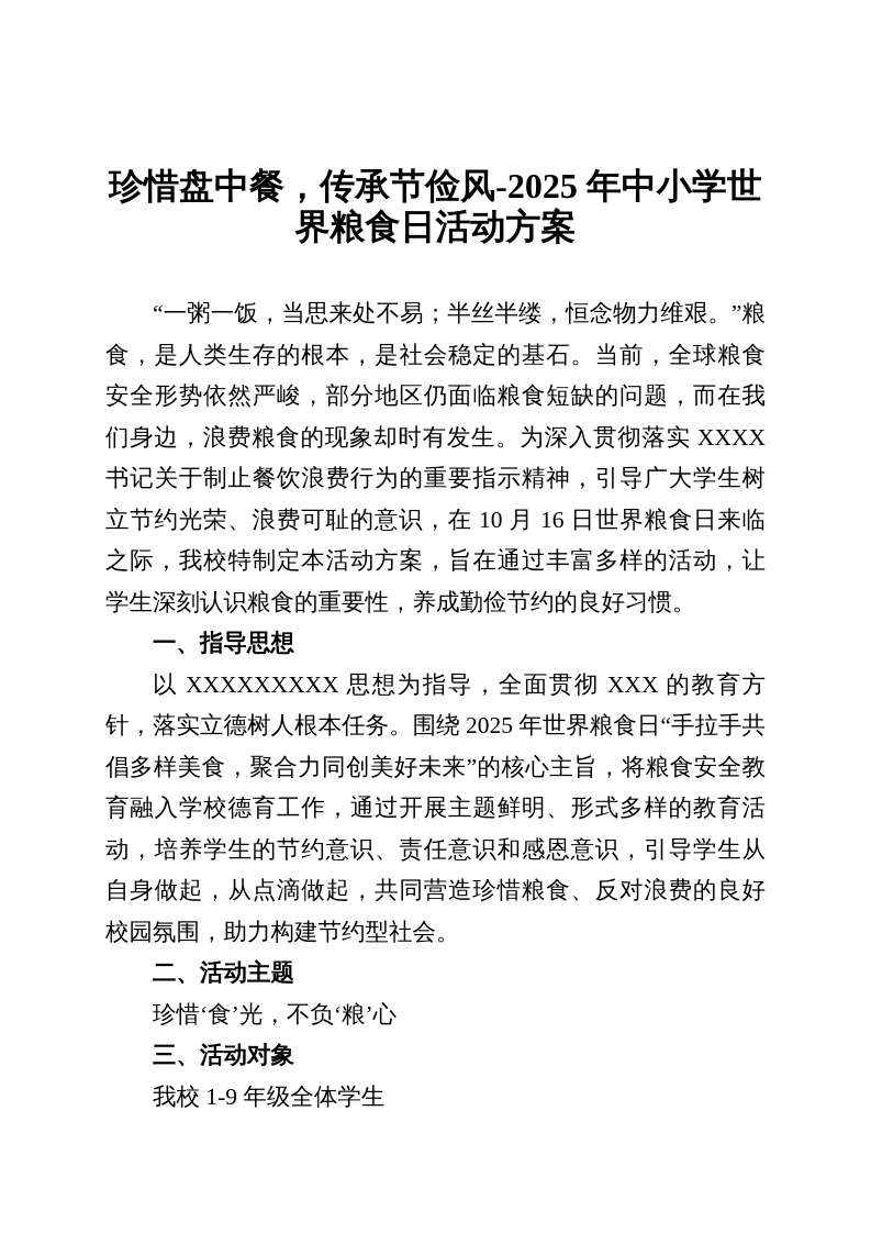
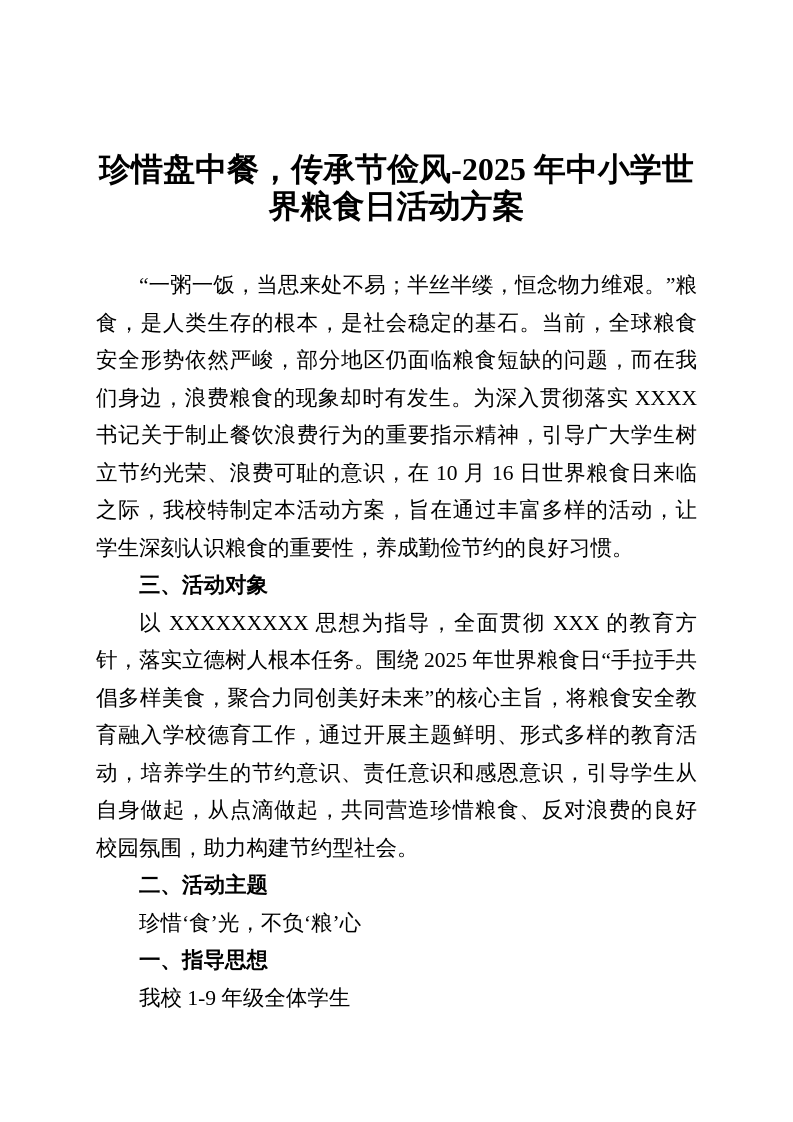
  珍惜盘中餐，传承节俭风-2025 年中小学世界粮食日活动方案
  “一粥一饭，当思来处不易；半丝半缕，恒念物力维艰。”粮食，是人类生存的根本，是社会稳定的基石。当前，全球粮食安全形势依然严峻，部分地区仍面临粮食短缺的问题，而在我们身边，浪费粮食的现象却时有发生。为深入贯彻落实 XXXX 书记关于制止餐饮浪费行为的重要指示精神，引导广大学生树立节约光荣、浪费可耻的意识，在 10 月 16 日世界粮食日来临之际，我校特制定本活动方案，旨在通过丰富多样的活动，让学生深刻认识粮食的重要性，养成勤俭节约的良好习惯。
- 一、指导思想
+ 三、活动对象
  以 XXXXXXXXX 思想为指导，全面贯彻 XXX 的教育方针，落实立德树人根本任务。围绕 2025 年世界粮食日“手拉手共倡多样美食，聚合力同创美好未来”的核心主旨，将粮食安全教育融入学校德育工作，通过开展主题鲜明、形式多样的教育活动，培养学生的节约意识、责任意识和感恩意识，引导学生从自身做起，从点滴做起，共同营造珍惜粮食、反对浪费的良好校园氛围，助力构建节约型社会。
  二、活动主题
  珍惜‘食’光，不负‘粮’心
- 三、活动对象
+ 一、指导思想
  我校 1-9 年级全体学生
